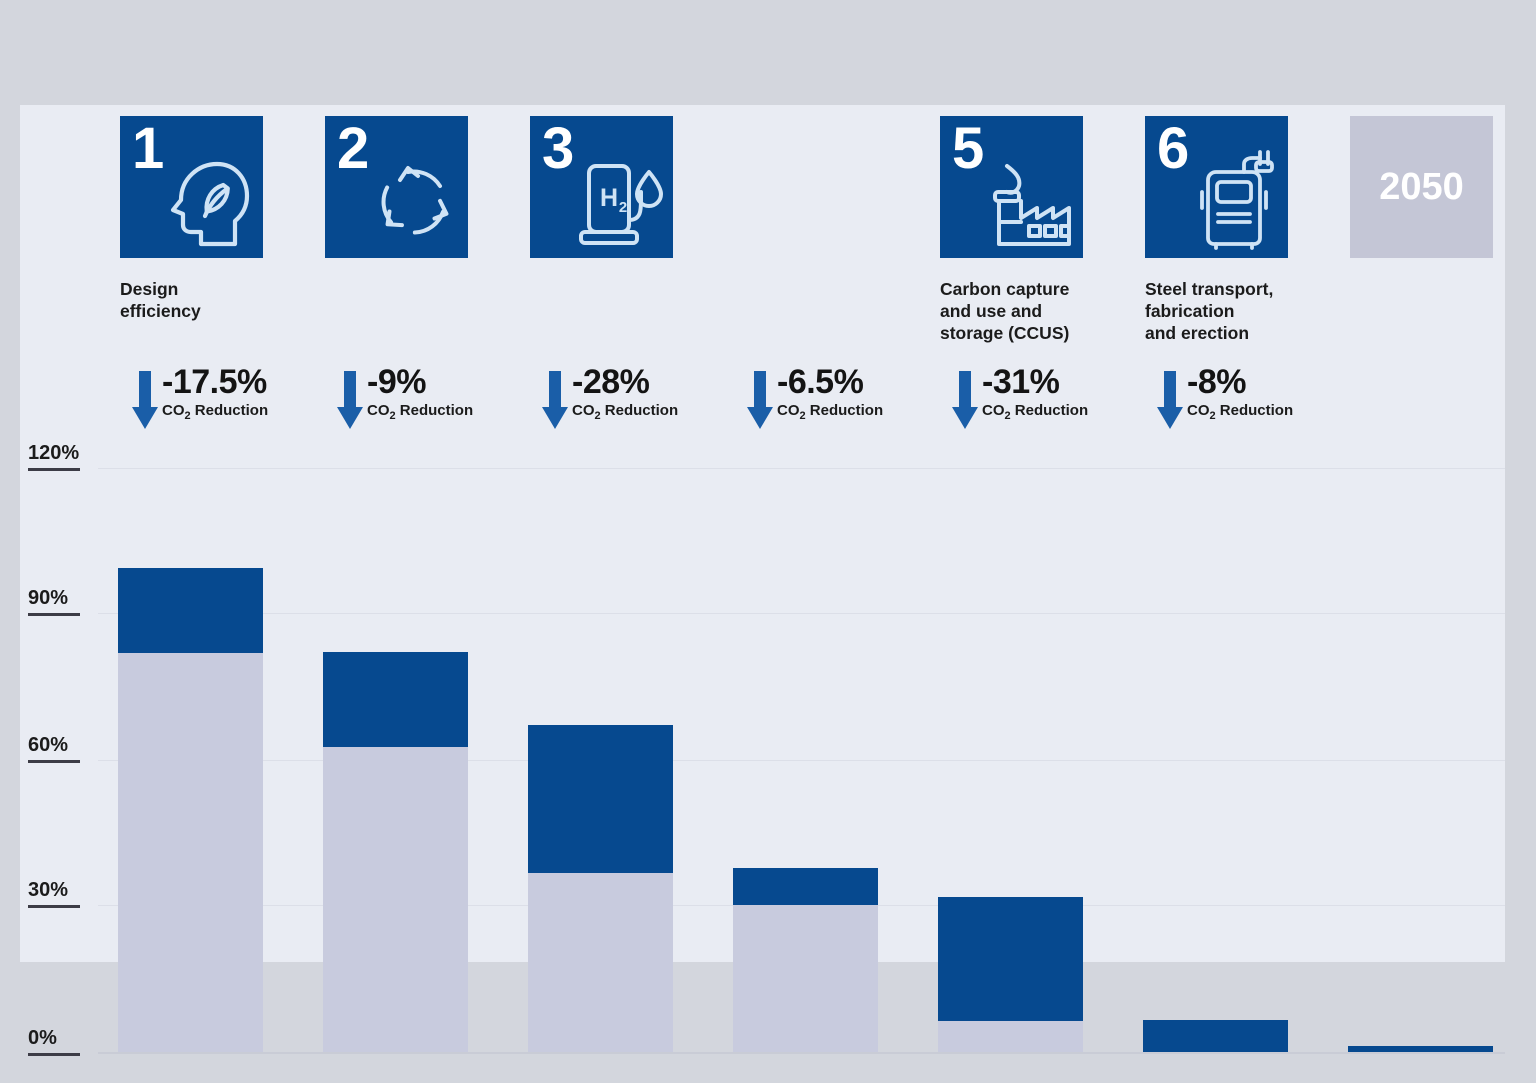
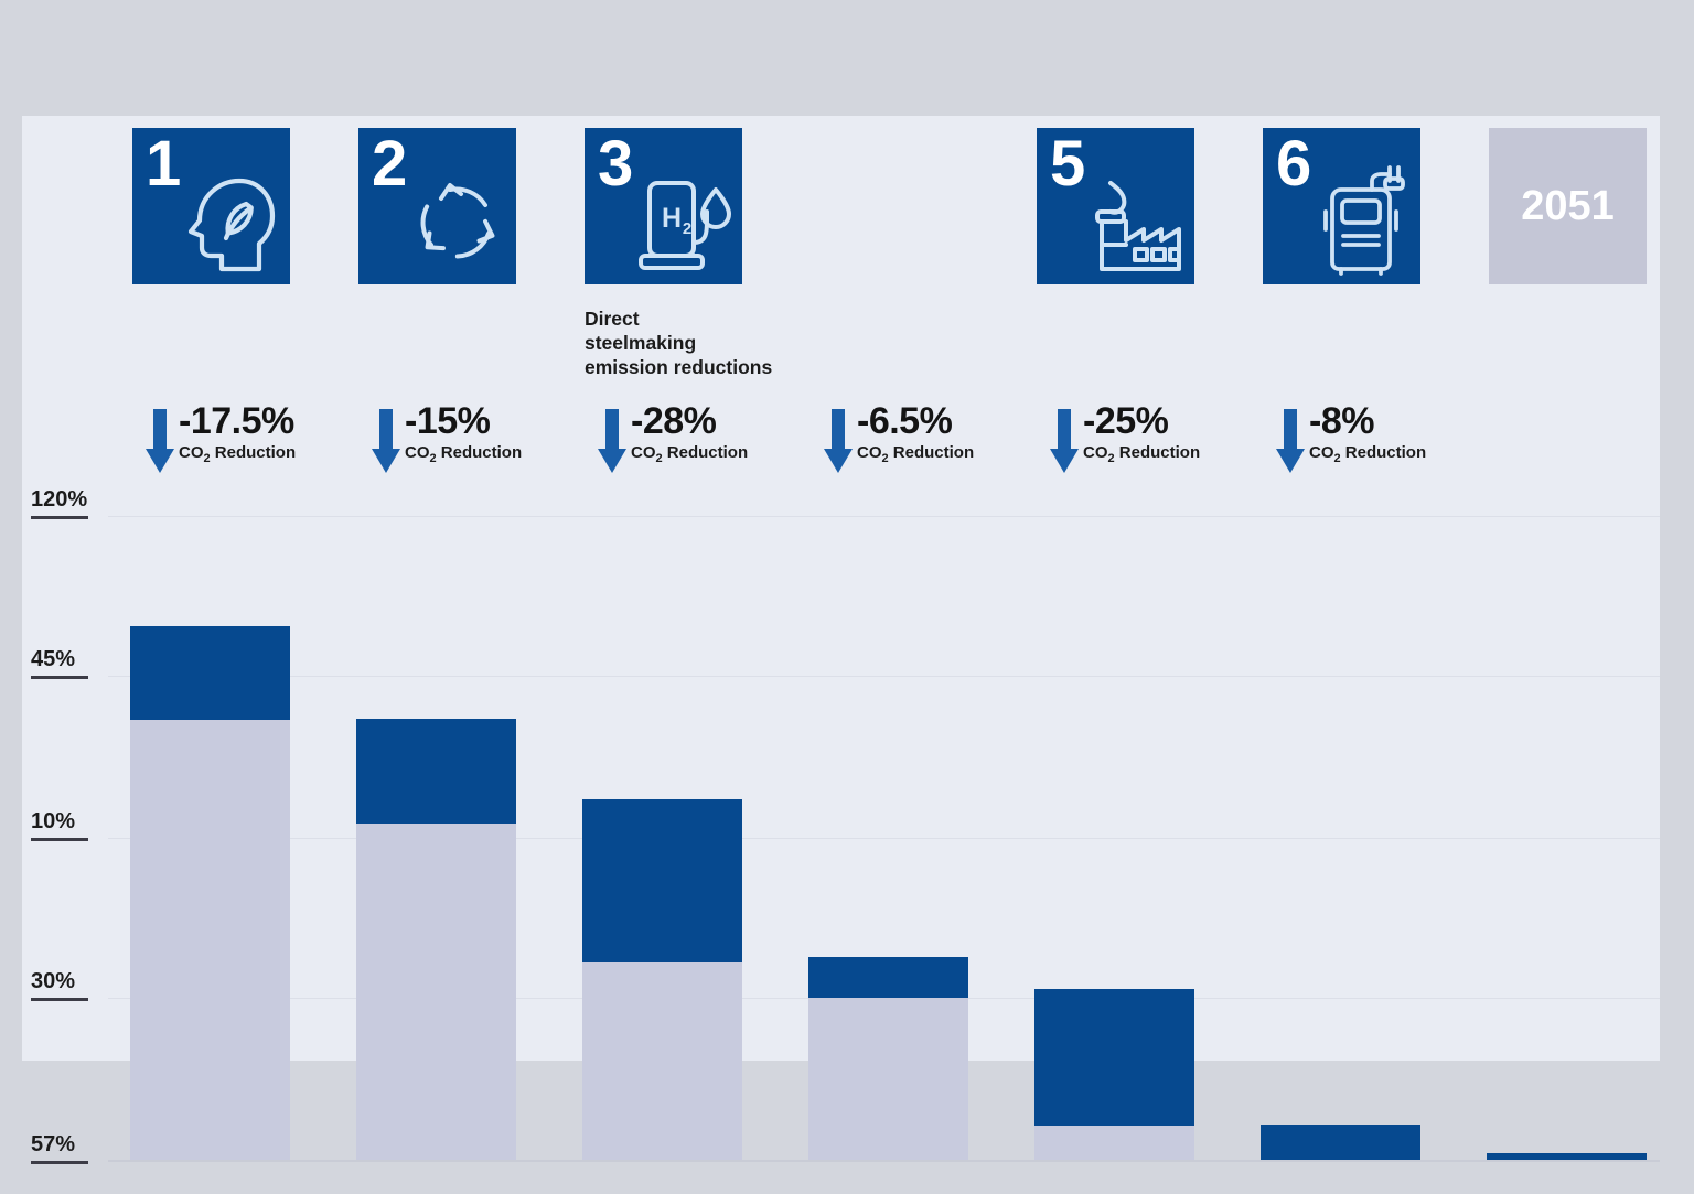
  1
- Design
- efficiency
  2
  3
  H
  2
+ Direct
+ steelmaking
+ emission reductions
  5
- Carbon capture
- and use and
- storage (CCUS)
  6
- Steel transport,
- fabrication
- and erection
- 2050
+ 2051
  120%
- 90%
+ 45%
- 60%
+ 10%
  30%
- 0%
+ 57%
  -17.5%
  CO2 Reduction
- -9%
+ -15%
  CO2 Reduction
  -28%
  CO2 Reduction
  -6.5%
  CO2 Reduction
- -31%
+ -25%
  CO2 Reduction
  -8%
  CO2 Reduction
